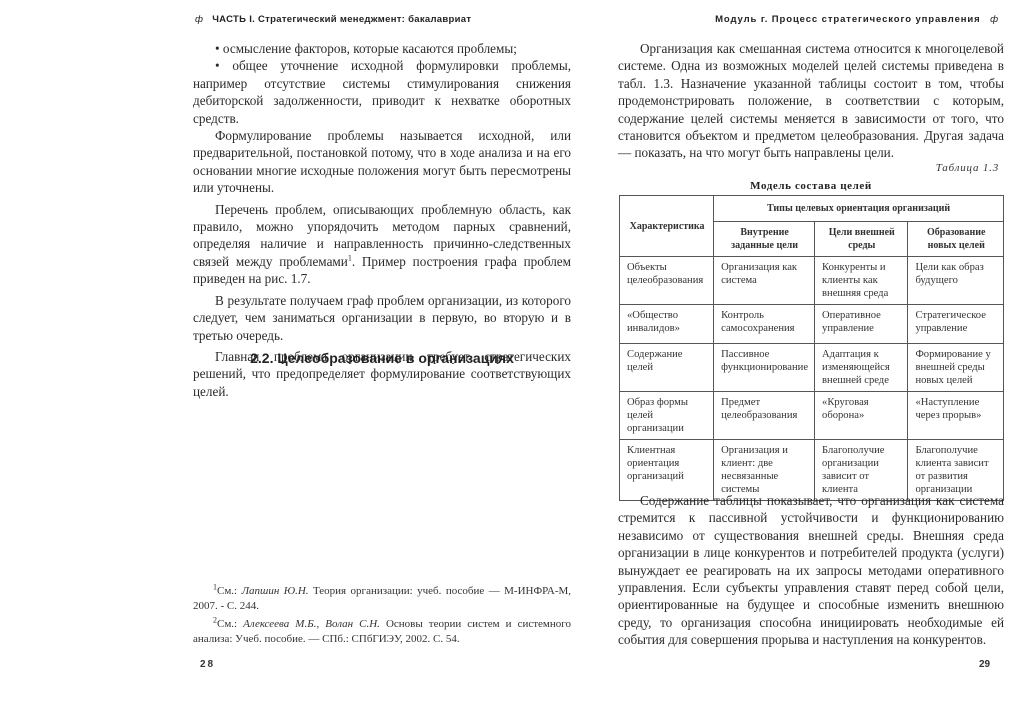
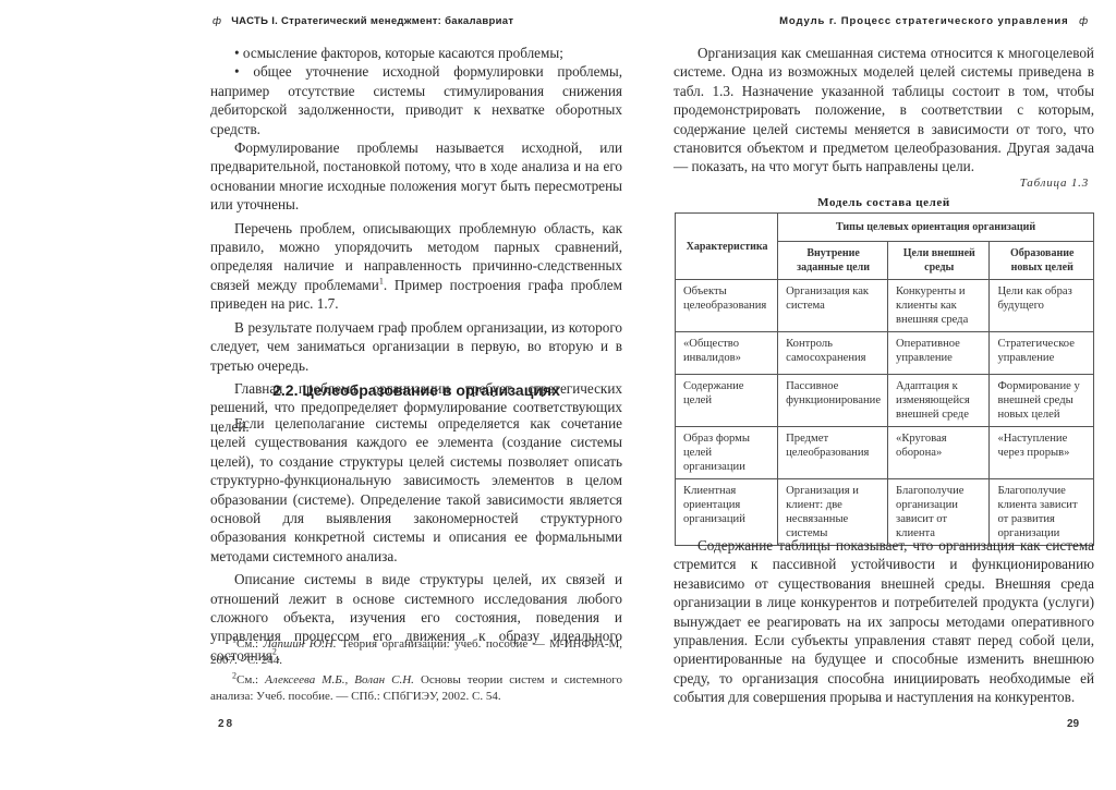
  ф ЧАСТЬ I. Стратегический менеджмент: бакалавриат
  • осмысление факторов, которые касаются проблемы;
  • общее уточнение исходной формулировки проблемы, например отсутствие системы стимулирования снижения дебиторской задолженности, приводит к нехватке оборотных средств.
  Формулирование проблемы называется исходной, или предварительной, постановкой потому, что в ходе анализа и на его основании многие исходные положения могут быть пересмотрены или уточнены.
  Перечень проблем, описывающих проблемную область, как правило, можно упорядочить методом парных сравнений, определяя наличие и направленность причинно-следственных связей между проблемами1. Пример построения графа проблем приведен на рис. 1.7.
  В результате получаем граф проблем организации, из которого следует, чем заниматься организации в первую, во вторую и в третью очередь.
  Главная проблема организации требует стратегических решений, что предопределяет формулирование соответствующих целей.
  2.2. Целеобразование в организациях
+ Если целеполагание системы определяется как сочетание целей существования каждого ее элемента (создание системы целей), то создание структуры целей системы позволяет описать структурно-функциональную зависимость элементов в целом образовании (системе). Определение такой зависимости является основой для выявления закономерностей структурного образования конкретной системы и описания ее формальными методами системного анализа.
+ Описание системы в виде структуры целей, их связей и отношений лежит в основе системного исследования любого сложного объекта, изучения его состояния, поведения и управления процессом его движения к образу идеального состояния2.
  1См.: Лапшин Ю.Н. Теория организации: учеб. пособие — М-ИНФРА-М, 2007. - С. 244.
  2См.: Алексеева М.Б., Волан С.Н. Основы теории систем и системного анализа: Учеб. пособие. — СПб.: СПбГИЭУ, 2002. С. 54.
  28
  Модуль г. Процесс стратегического управления ф
  Организация как смешанная система относится к многоцелевой системе. Одна из возможных моделей целей системы приведена в табл. 1.3. Назначение указанной таблицы состоит в том, чтобы продемонстрировать положение, в соответствии с которым, содержание целей системы меняется в зависимости от того, что становится объектом и предметом целеобразования. Другая задача — показать, на что могут быть направлены цели.
  Таблица 1.3
  Модель состава целей
  Характеристика	Типы целевых ориентация организаций
  Внутрение заданные цели	Цели внешней среды	Образование новых целей
  Объекты целеобразования	Организация как система	Конкуренты и клиенты как внешняя среда	Цели как образ будущего
  «Общество инвалидов»	Контроль самосохранения	Оперативное управление	Стратегическое управление
  Содержание целей	Пассивное функционирование	Адаптация к изменяющейся внешней среде	Формирование у внешней среды новых целей
  Образ формы целей организации	Предмет целеобразования	«Круговая оборона»	«Наступление через прорыв»
  Клиентная ориентация организаций	Организация и клиент: две несвязанные системы	Благополучие организации зависит от клиента	Благополучие клиента зависит от развития организации
  Содержание таблицы показывает, что организация как система стремится к пассивной устойчивости и функционированию независимо от существования внешней среды. Внешняя среда организации в лице конкурентов и потребителей продукта (услуги) вынуждает ее реагировать на их запросы методами оперативного управления. Если субъекты управления ставят перед собой цели, ориентированные на будущее и способные изменить внешнюю среду, то организация способна инициировать необходимые ей события для совершения прорыва и наступления на конкурентов.
  29
